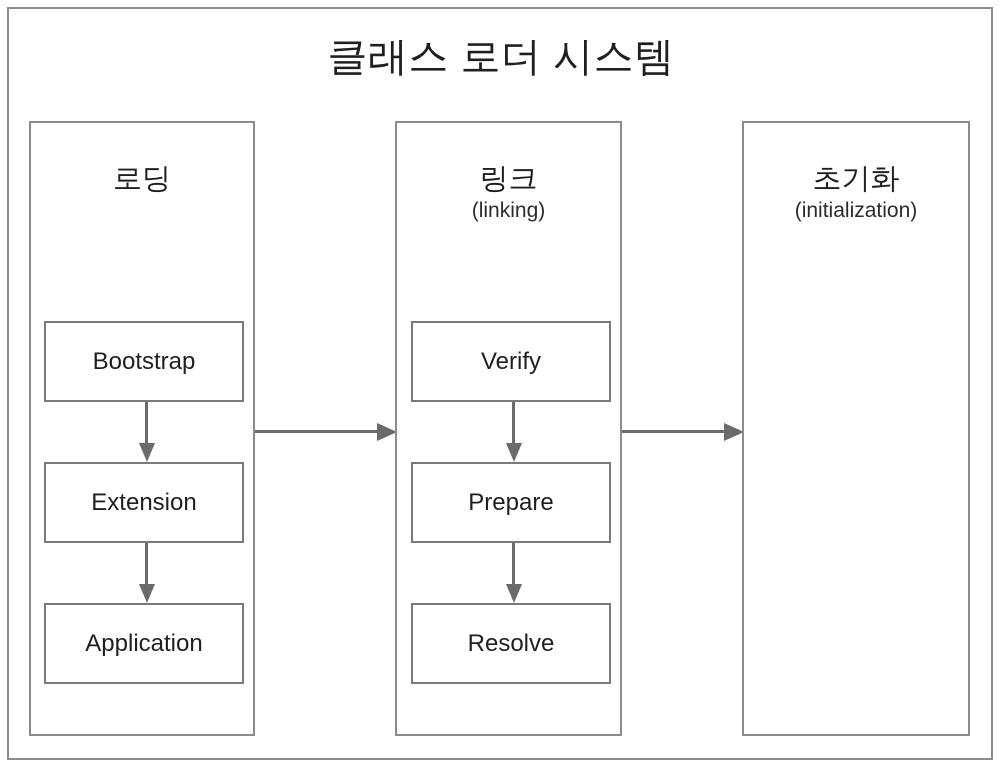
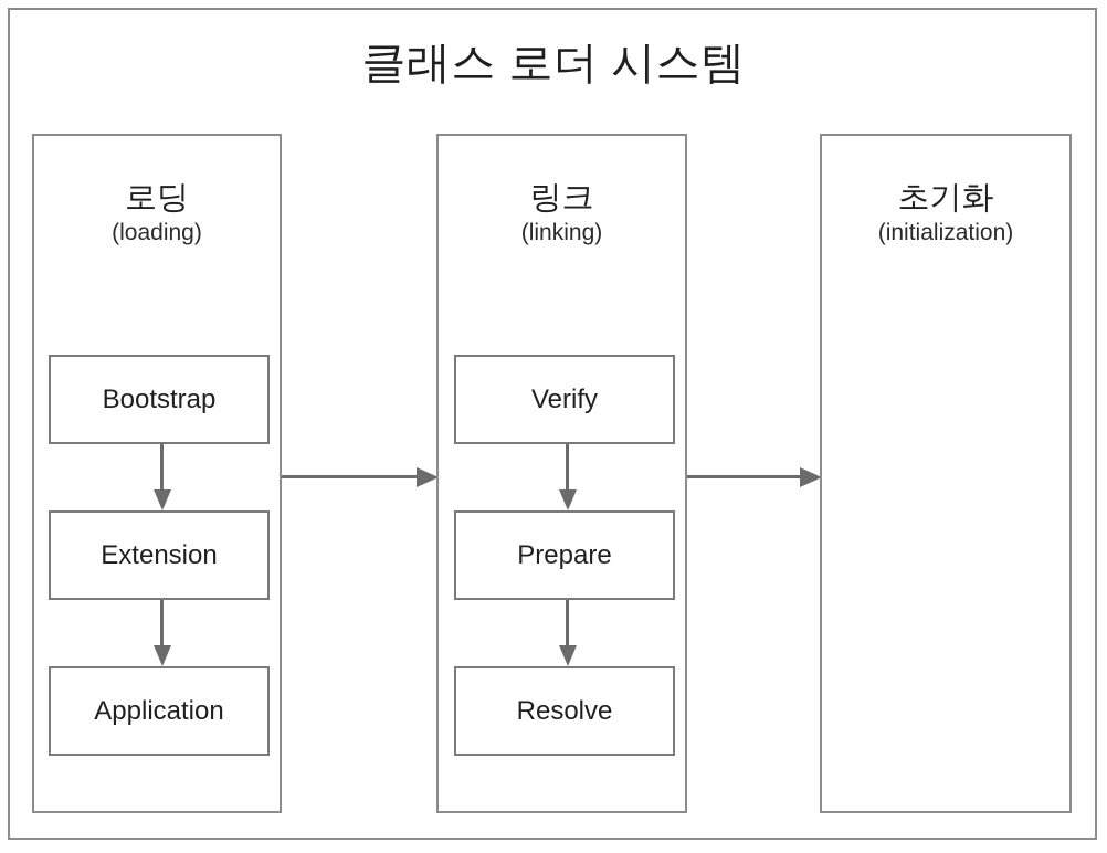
  클래스 로더 시스템
  로딩
+ (loading)
  Bootstrap
  Extension
  Application
  링크
  (linking)
  Verify
  Prepare
  Resolve
  초기화
  (initialization)
